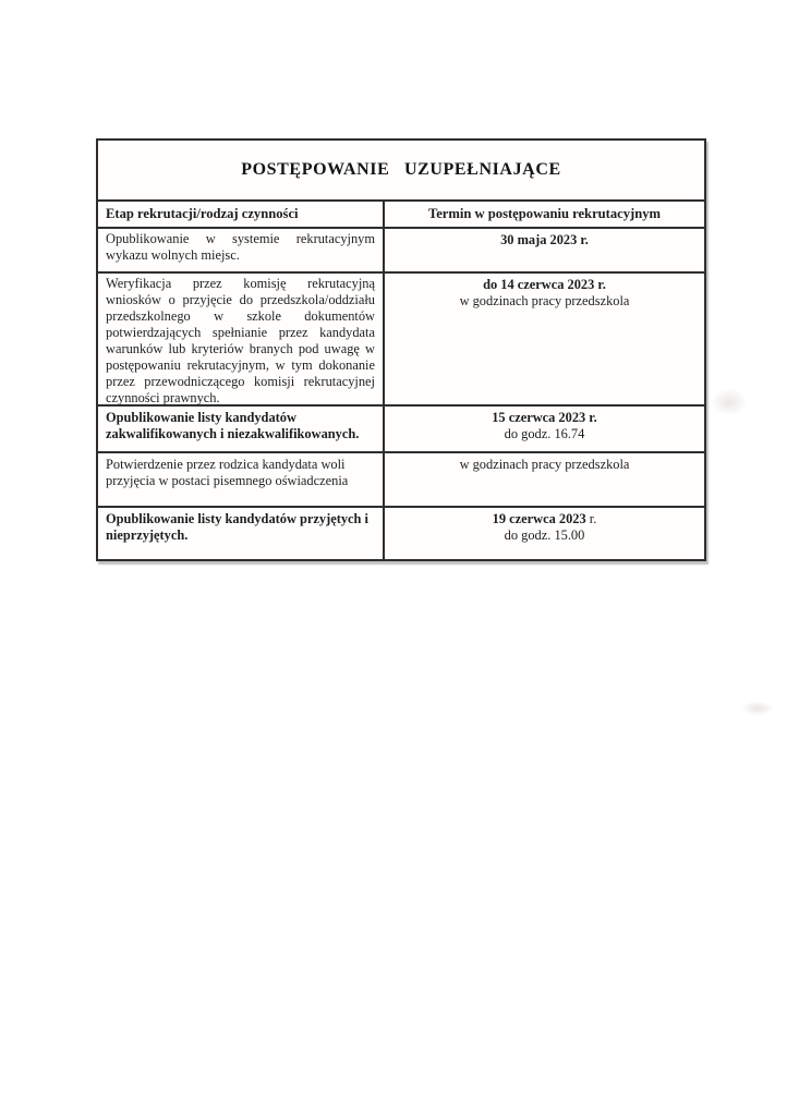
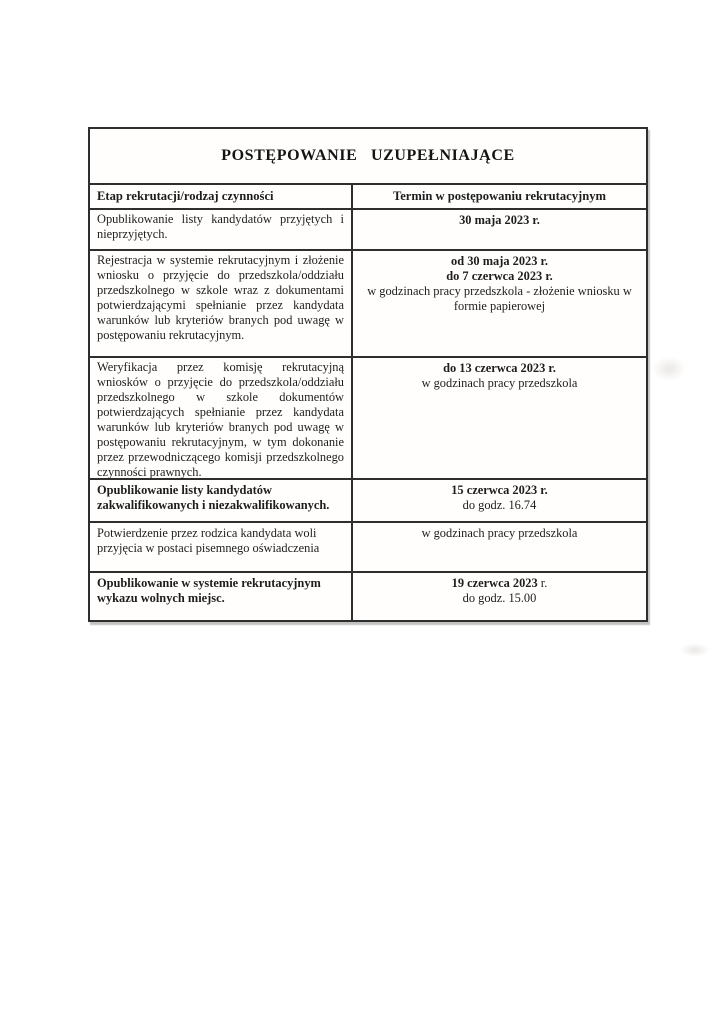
  POSTĘPOWANIE UZUPEŁNIAJĄCE
  Etap rekrutacji/rodzaj czynności
  Termin w postępowaniu rekrutacyjnym
- Opublikowanie w systemie rekrutacyjnym wykazu wolnych miejsc.
+ Opublikowanie listy kandydatów przyjętych i nieprzyjętych.
  30 maja 2023 r.
+ Rejestracja w systemie rekrutacyjnym i złożenie wniosku o przyjęcie do przedszkola/oddziału przedszkolnego w szkole wraz z dokumentami potwierdzającymi spełnianie przez kandydata warunków lub kryteriów branych pod uwagę w postępowaniu rekrutacyjnym.
+ od 30 maja 2023 r.
+ do 7 czerwca 2023 r.
+ w godzinach pracy przedszkola - złożenie wniosku w formie papierowej
- Weryfikacja przez komisję rekrutacyjną wniosków o przyjęcie do przedszkola/oddziału przedszkolnego w szkole dokumentów potwierdzających spełnianie przez kandydata warunków lub kryteriów branych pod uwagę w postępowaniu rekrutacyjnym, w tym dokonanie przez przewodniczącego komisji rekrutacyjnej czynności prawnych.
+ Weryfikacja przez komisję rekrutacyjną wniosków o przyjęcie do przedszkola/oddziału przedszkolnego w szkole dokumentów potwierdzających spełnianie przez kandydata warunków lub kryteriów branych pod uwagę w postępowaniu rekrutacyjnym, w tym dokonanie przez przewodniczącego komisji przedszkolnego czynności prawnych.
- do 14 czerwca 2023 r.
+ do 13 czerwca 2023 r.
  w godzinach pracy przedszkola
  Opublikowanie listy kandydatów zakwalifikowanych i niezakwalifikowanych.
  15 czerwca 2023 r.
  do godz. 16.74
  Potwierdzenie przez rodzica kandydata woli przyjęcia w postaci pisemnego oświadczenia
  w godzinach pracy przedszkola
- Opublikowanie listy kandydatów przyjętych i nieprzyjętych.
+ Opublikowanie w systemie rekrutacyjnym wykazu wolnych miejsc.
  19 czerwca 2023 r.
  do godz. 15.00
